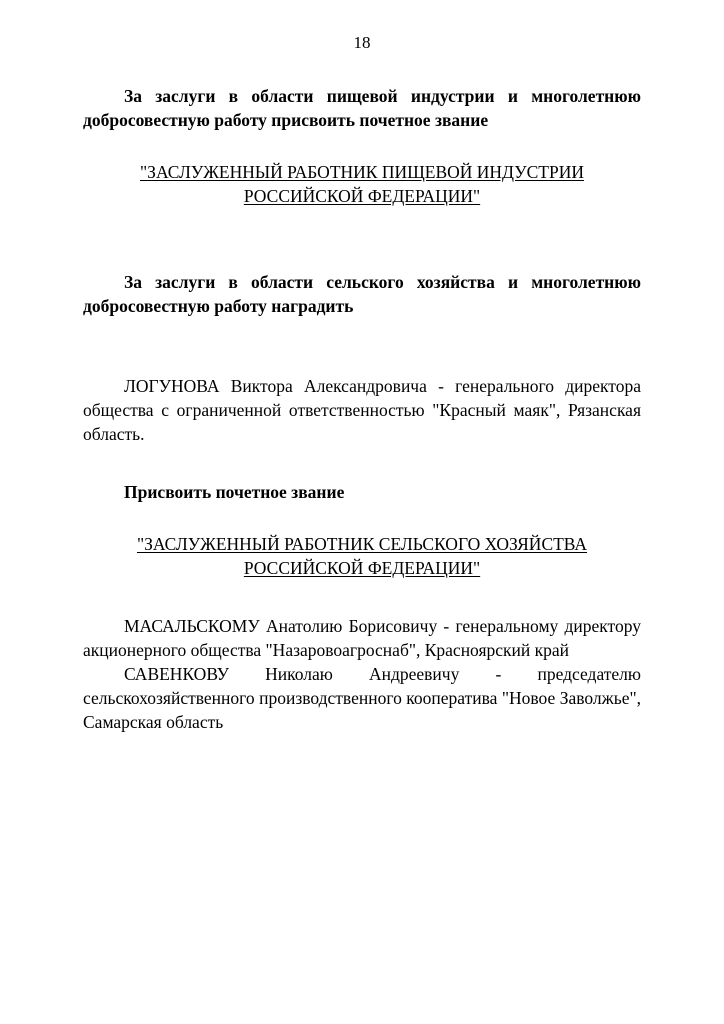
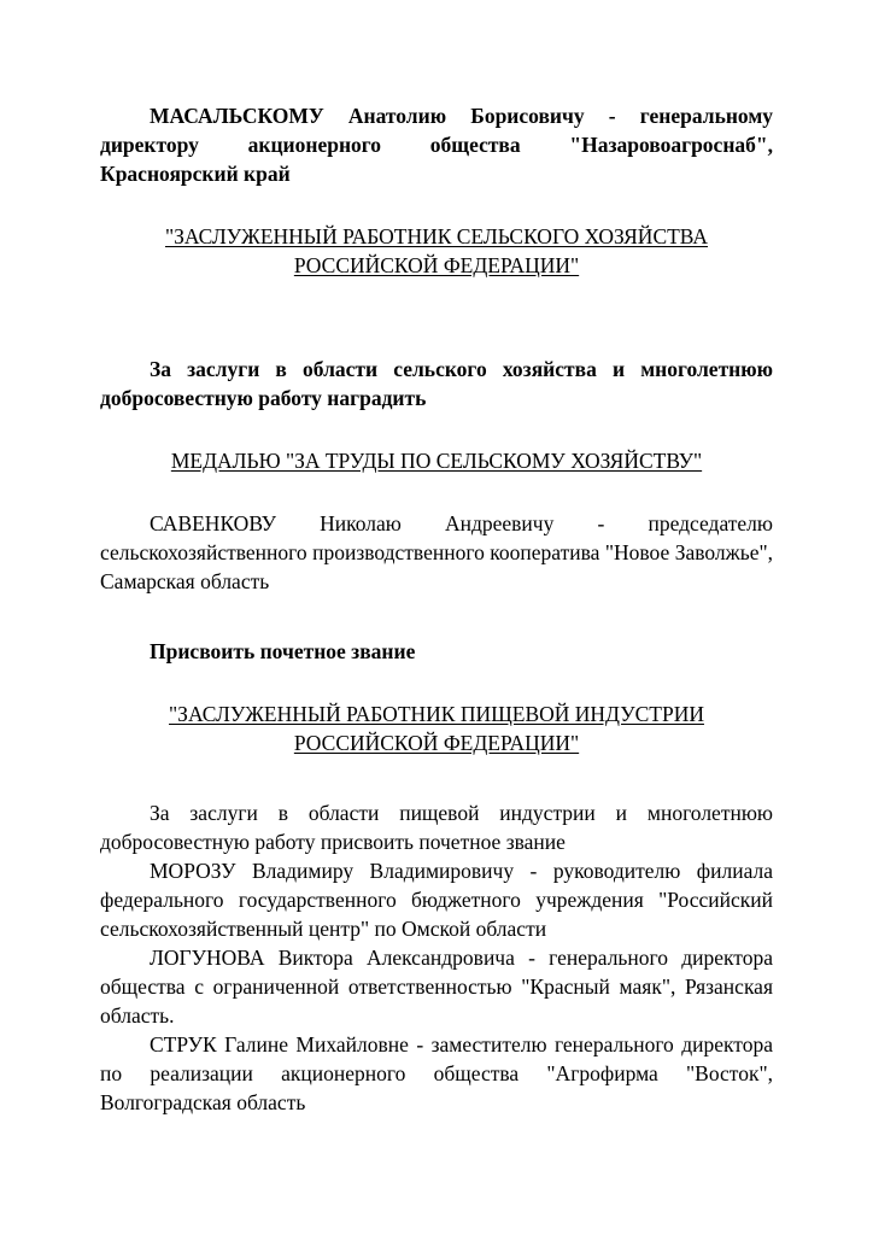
- 18
- За заслуги в области пищевой индустрии и многолетнюю добросовестную работу присвоить почетное звание
+ МАСАЛЬСКОМУ Анатолию Борисовичу - генеральному директору акционерного общества "Назаровоагроснаб", Красноярский край
- "ЗАСЛУЖЕННЫЙ РАБОТНИК ПИЩЕВОЙ ИНДУСТРИИ
+ "ЗАСЛУЖЕННЫЙ РАБОТНИК СЕЛЬСКОГО ХОЗЯЙСТВА
  РОССИЙСКОЙ ФЕДЕРАЦИИ"
  За заслуги в области сельского хозяйства и многолетнюю добросовестную работу наградить
+ МЕДАЛЬЮ "ЗА ТРУДЫ ПО СЕЛЬСКОМУ ХОЗЯЙСТВУ"
- ЛОГУНОВА Виктора Александровича - генерального директора общества с ограниченной ответственностью "Красный маяк", Рязанская область.
+ САВЕНКОВУ Николаю Андреевичу - председателю сельскохозяйственного производственного кооператива "Новое Заволжье", Самарская область
  Присвоить почетное звание
- "ЗАСЛУЖЕННЫЙ РАБОТНИК СЕЛЬСКОГО ХОЗЯЙСТВА
+ "ЗАСЛУЖЕННЫЙ РАБОТНИК ПИЩЕВОЙ ИНДУСТРИИ
  РОССИЙСКОЙ ФЕДЕРАЦИИ"
- МАСАЛЬСКОМУ Анатолию Борисовичу - генеральному директору акционерного общества "Назаровоагроснаб", Красноярский край
+ За заслуги в области пищевой индустрии и многолетнюю добросовестную работу присвоить почетное звание
+ МОРОЗУ Владимиру Владимировичу - руководителю филиала федерального государственного бюджетного учреждения "Российский сельскохозяйственный центр" по Омской области
- САВЕНКОВУ Николаю Андреевичу - председателю сельскохозяйственного производственного кооператива "Новое Заволжье", Самарская область
+ ЛОГУНОВА Виктора Александровича - генерального директора общества с ограниченной ответственностью "Красный маяк", Рязанская область.
+ СТРУК Галине Михайловне - заместителю генерального директора по реализации акционерного общества "Агрофирма "Восток", Волгоградская область
